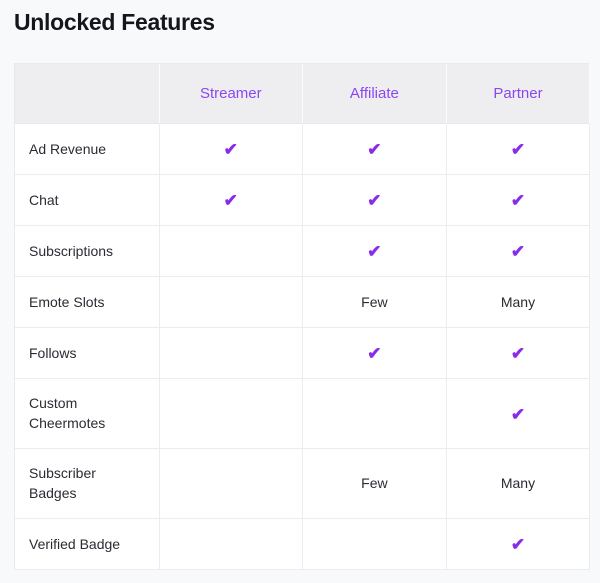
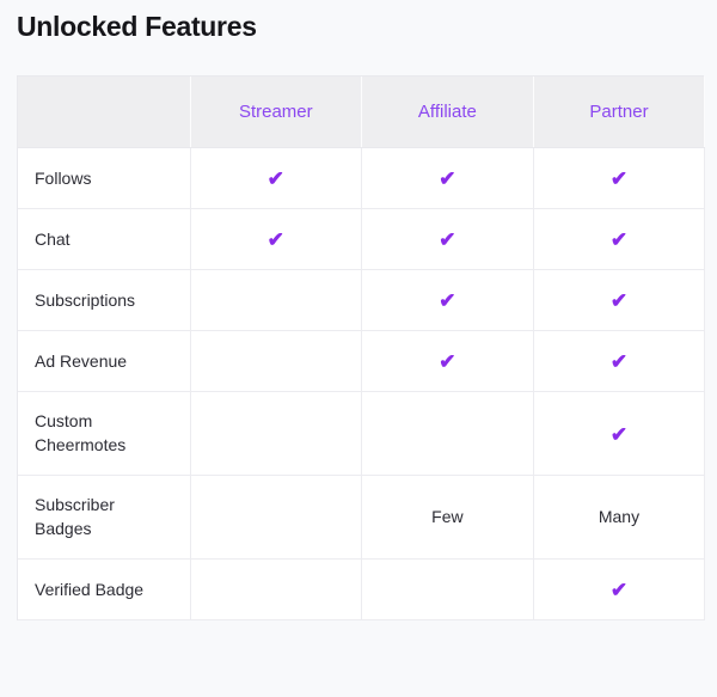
  Unlocked Features
  	Streamer	Affiliate	Partner
- Ad Revenue	✔	✔	✔
+ Follows	✔	✔	✔
  Chat	✔	✔	✔
  Subscriptions		✔	✔
- Emote Slots		Few	Many
- Follows		✔	✔
+ Ad Revenue		✔	✔
  Custom Cheermotes			✔
  Subscriber Badges		Few	Many
  Verified Badge			✔
